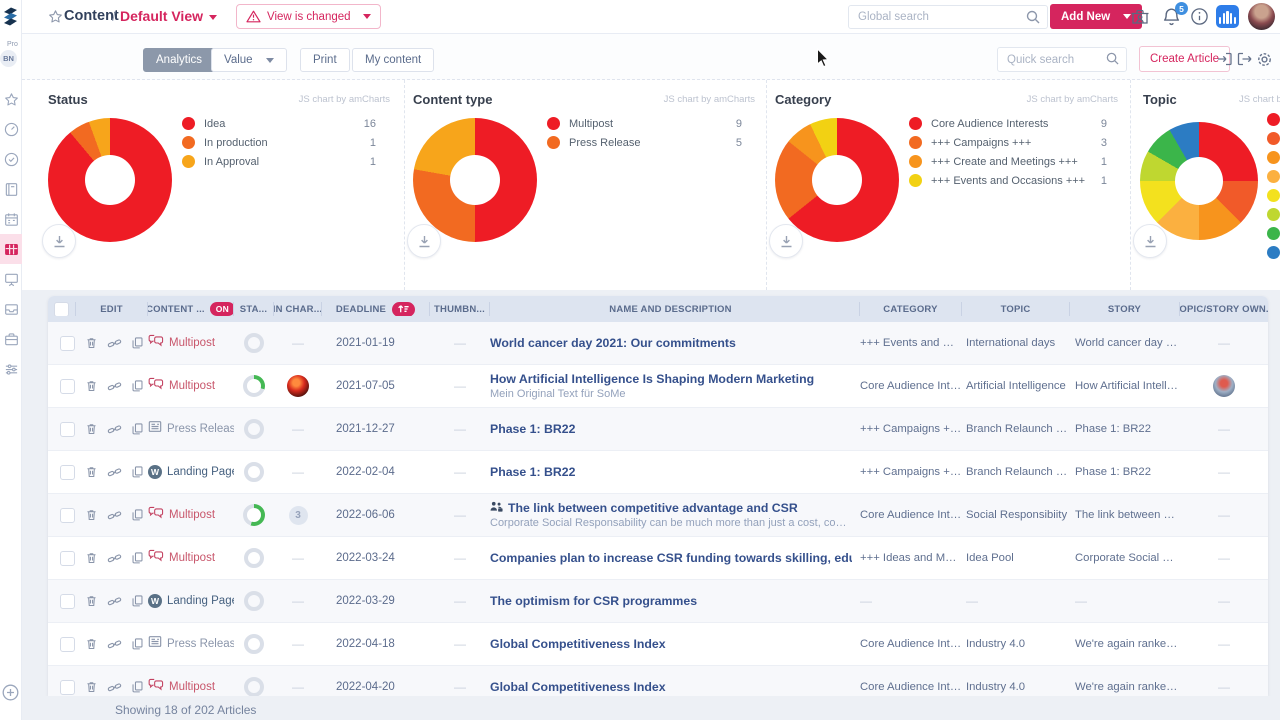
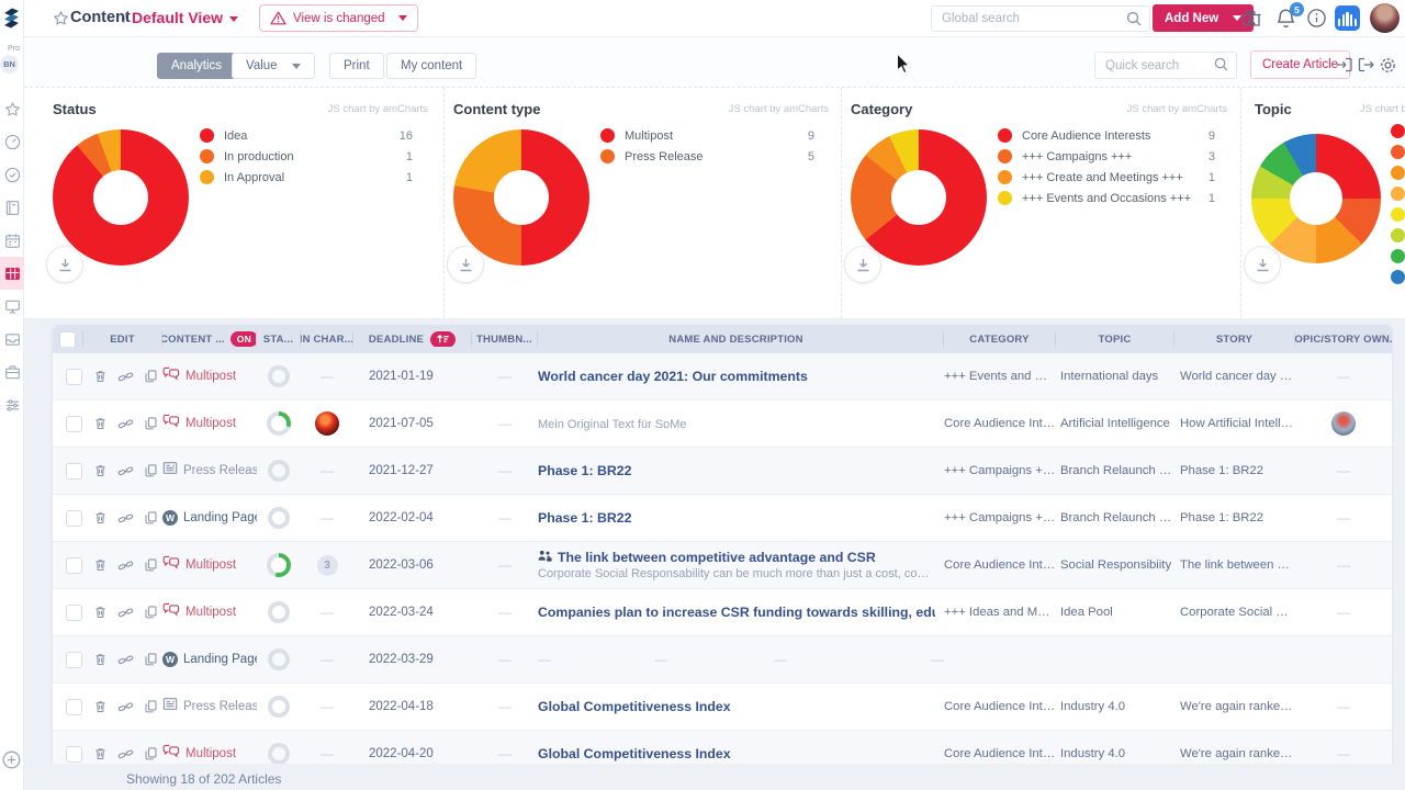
  BN
  Content
  /
  Default View
  View is changed
  Global search
  Add New
  5
  Analytics
  Value
  Print
  My content
  Quick search
  Create Article
  Status
  JS chart by amCharts
  Idea
  16
  In production
  1
  In Approval
  1
  Content type
  JS chart by amCharts
  Multipost
  9
  Press Release
  5
  Category
  JS chart by amCharts
  Core Audience Interests
  9
  +++ Campaigns +++
  3
  +++ Create and Meetings +++
  1
  +++ Events and Occasions +++
  1
  Topic
  EDIT
  CONTENT ...
  ON
  STA...
  IN CHAR...
  DEADLINE
  THUMBN...
  NAME AND DESCRIPTION
  CATEGORY
  TOPIC
  STORY
  OPIC/STORY OWN.
  Multipost
  —
  2021-01-19
  —
  World cancer day 2021: Our commitments
  +++ Events and Occ
  International days
  World cancer day 20
  —
  Multipost
  2021-07-05
  —
- How Artificial Intelligence Is Shaping Modern Marketing
  Mein Original Text für SoMe
  Core Audience Inter
  Artificial Intelligence
  How Artificial Intellige
  Press Releas
  —
  2021-12-27
  —
  Phase 1: BR22
  +++ Campaigns +++
  Branch Relaunch 20
  Phase 1: BR22
  —
  W
  Landing Pag
  —
  2022-02-04
  —
  Phase 1: BR22
  +++ Campaigns +++
  Branch Relaunch 20
  Phase 1: BR22
  —
  Multipost
  3
- 2022-06-06
+ 2022-03-06
  —
  The link between competitive advantage and CSR
  Corporate Social Responsability can be much more than just a cost, constr
  Core Audience Inter
  Social Responsibiity
  The link between co
  —
  Multipost
  —
  2022-03-24
  —
  Companies plan to increase CSR funding towards skilling, ed
  +++ Ideas and Meet
  Idea Pool
  Corporate Social Res
  —
  W
  Landing Pag
  —
  2022-03-29
  —
- The optimism for CSR programmes
  —
  —
  —
  —
  Press Releas
  —
  2022-04-18
  —
  Global Competitiveness Index
  Core Audience Inter
  Industry 4.0
  We're again ranked i
  —
  Multipost
  —
  2022-04-20
  —
  Global Competitiveness Index
  Core Audience Inter
  Industry 4.0
  We're again ranked i
  —
  Showing 18 of 202 Articles
